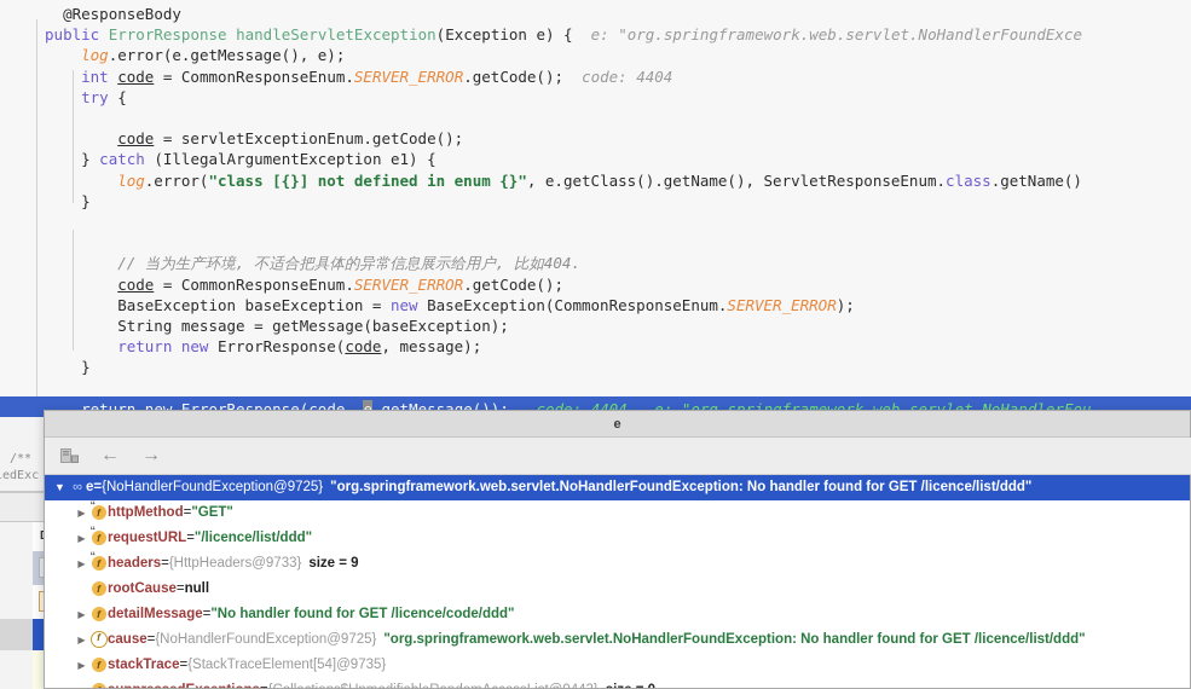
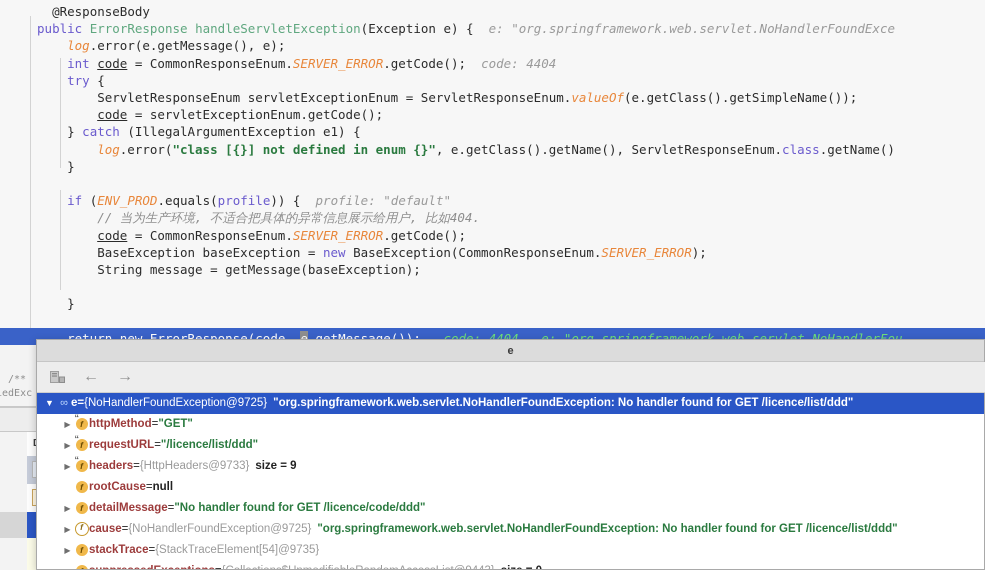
  /**
  edExc
  @ResponseBody
  public ErrorResponse handleServletException(Exception e) { e: "org.springframework.web.servlet.NoHandlerFoundExce
  log.error(e.getMessage(), e);
  int code = CommonResponseEnum.SERVER_ERROR.getCode(); code: 4404
  try {
+ ServletResponseEnum servletExceptionEnum = ServletResponseEnum.valueOf(e.getClass().getSimpleName());
  code = servletExceptionEnum.getCode();
  } catch (IllegalArgumentException e1) {
  log.error("class [{}] not defined in enum {}", e.getClass().getName(), ServletResponseEnum.class.getName()
  }
+ if (ENV_PROD.equals(profile)) { profile: "default"
  // 当为生产环境, 不适合把具体的异常信息展示给用户, 比如404.
  code = CommonResponseEnum.SERVER_ERROR.getCode();
  BaseException baseException = new BaseException(CommonResponseEnum.SERVER_ERROR);
  String message = getMessage(baseException);
- return new ErrorResponse(code, message);
  }
  e
  ←
  →
  ▼
  ∞
  e
  =
  {NoHandlerFoundException@9725}
  "org.springframework.web.servlet.NoHandlerFoundException: No handler found for GET /licence/list/ddd"
  ▶
  f
  httpMethod
  =
  "GET"
  ▶
  f
  requestURL
  =
  "/licence/list/ddd"
  ▶
  f
  headers
  =
  {HttpHeaders@9733}
  size = 9
  f
  rootCause
  =
  null
  ▶
  f
  detailMessage
  =
  "No handler found for GET /licence/code/ddd"
  ▶
  f
  cause
  =
  {NoHandlerFoundException@9725}
  "org.springframework.web.servlet.NoHandlerFoundException: No handler found for GET /licence/list/ddd"
  ▶
  f
  stackTrace
  =
  {StackTraceElement[54]@9735}
